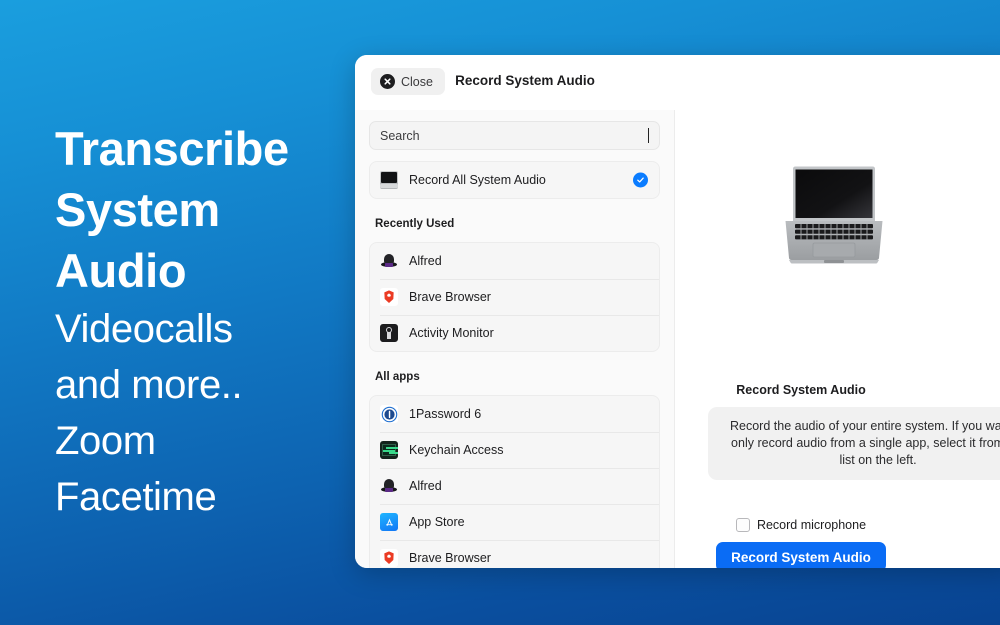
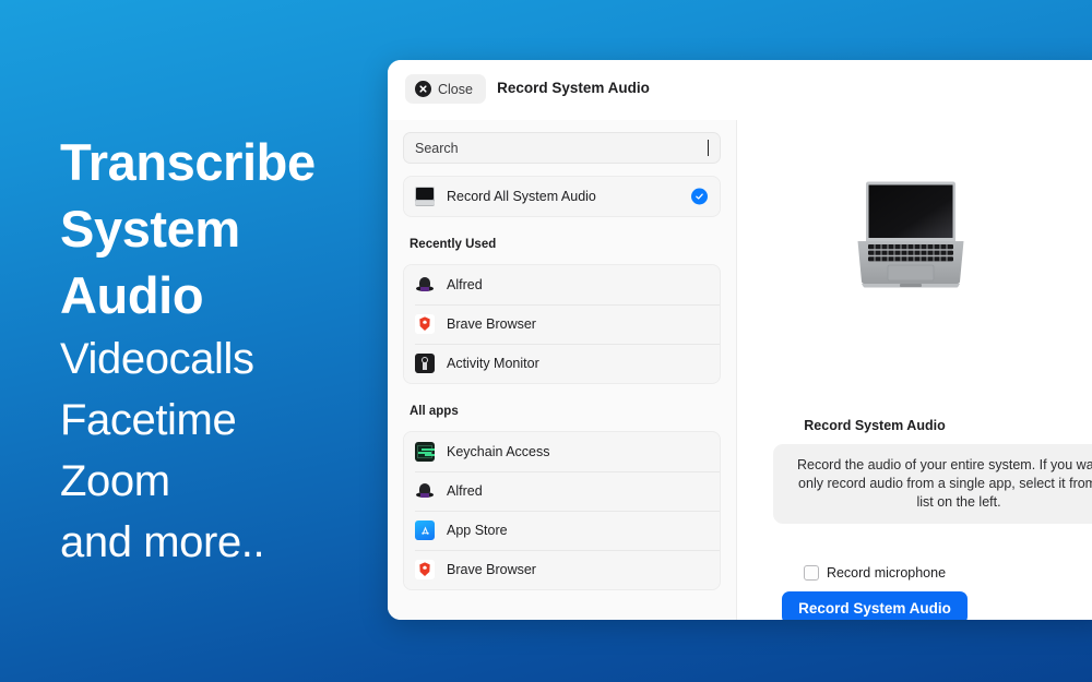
  Transcribe
  System
  Audio
  Videocalls
- and more..
+ Facetime
  Zoom
- Facetime
+ and more..
  Close
  Record System Audio
  Search
  Record All System Audio
  Recently Used
  Alfred
  Brave Browser
  Activity Monitor
  All apps
- 1Password 6
  Keychain Access
  Alfred
  App Store
  Brave Browser
  Record System Audio
  Record the audio of your entire system. If you wa only record audio from a single app, select it from list on the left.
  Record microphone
  Record System Audio
